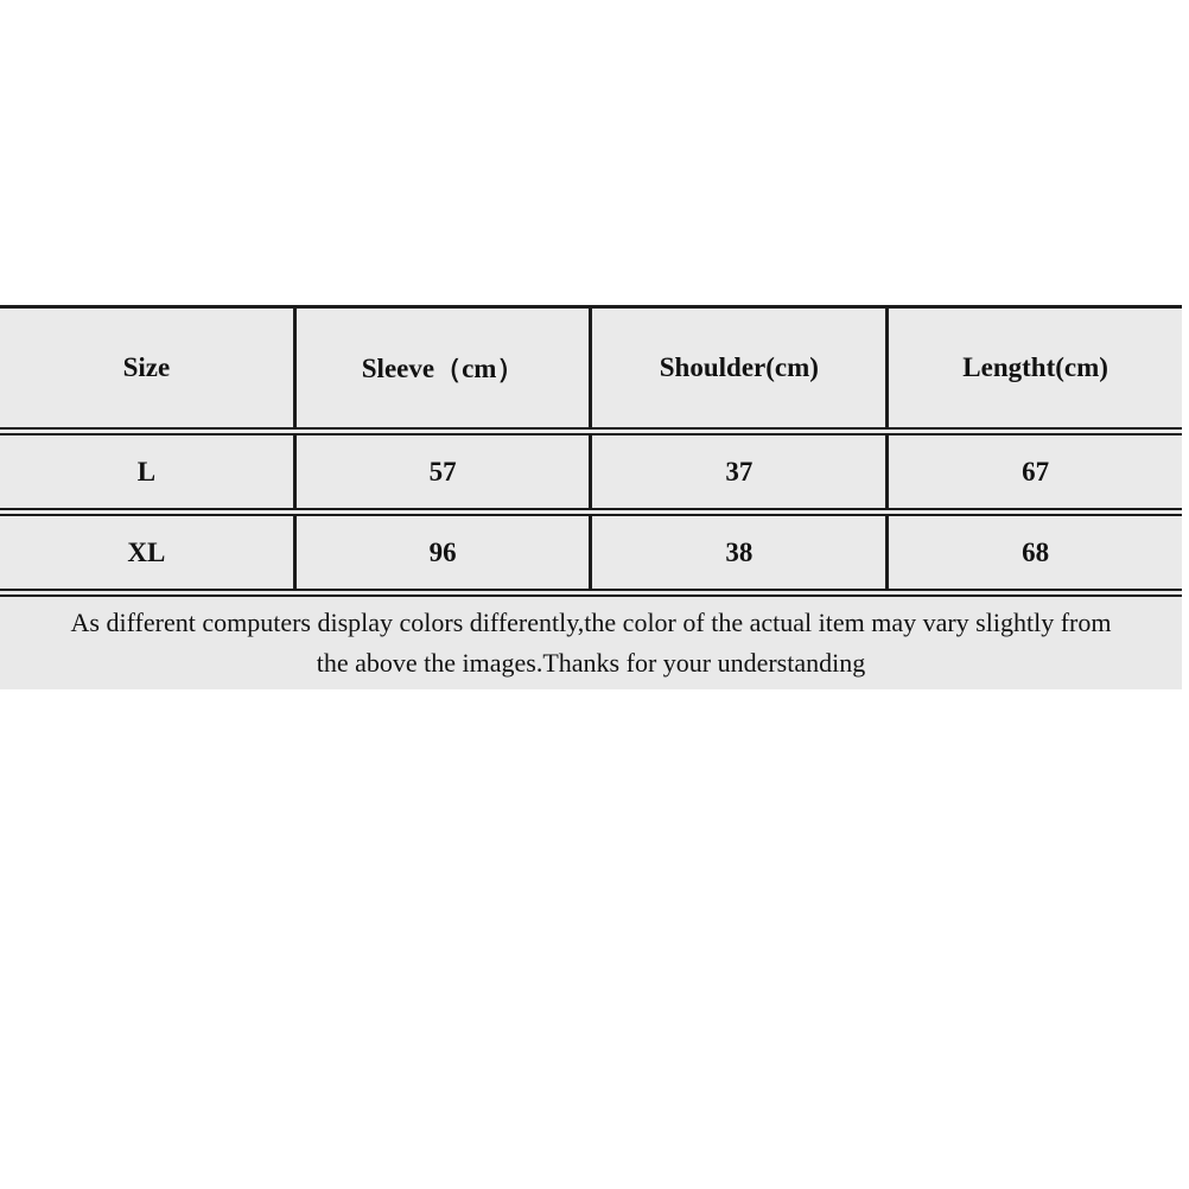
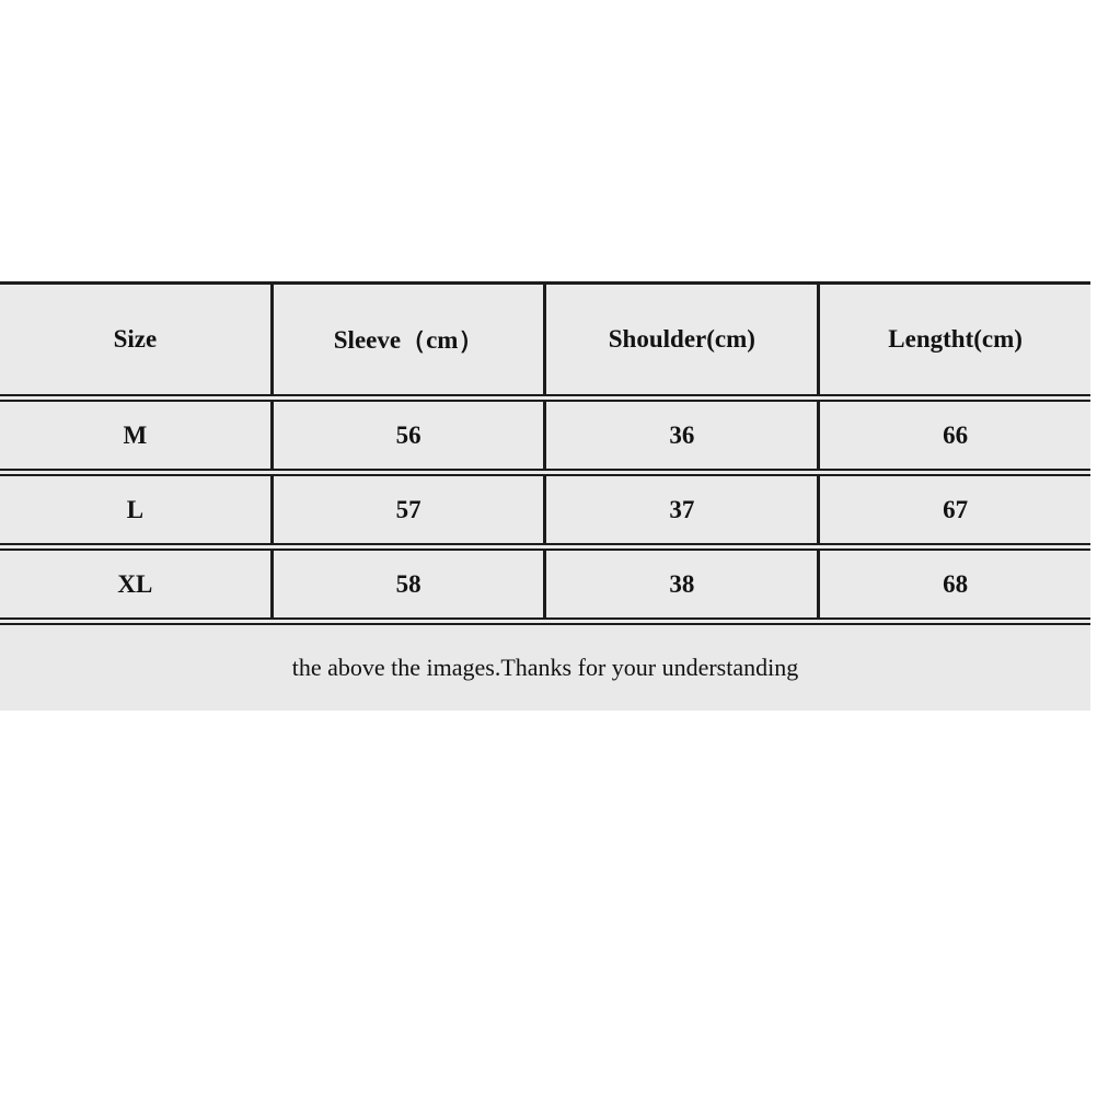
  Size	Sleeve（cm）	Shoulder(cm)	Lengtht(cm)
+ M	56	36	66
  L	57	37	67
- XL	96	38	68
+ XL	58	38	68
- As different computers display colors differently,the color of the actual item may vary slightly from
  the above the images.Thanks for your understanding
